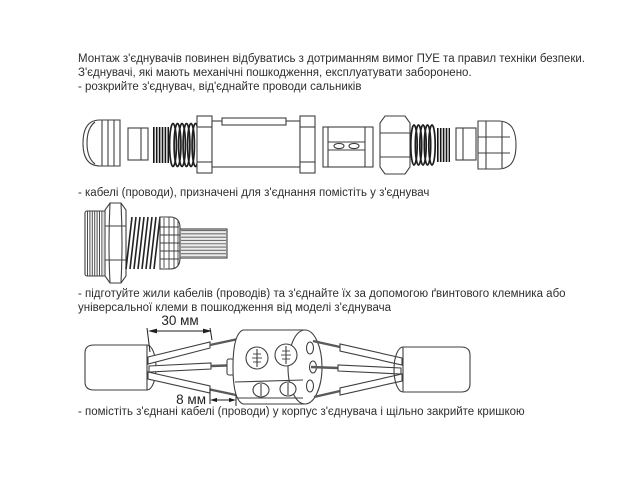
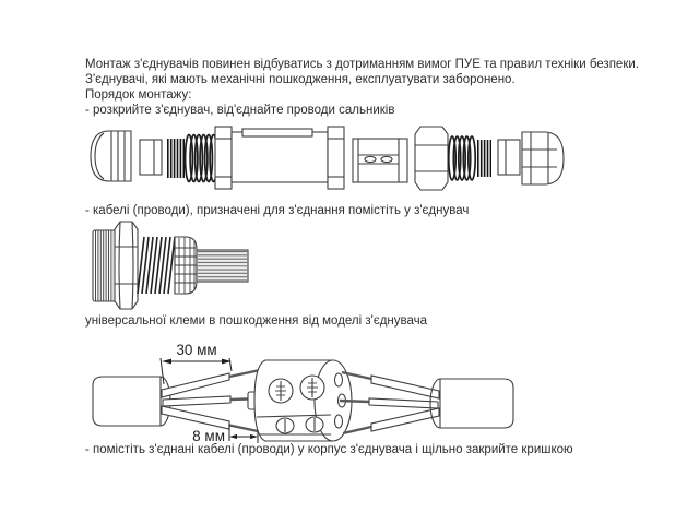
  Монтаж з'єднувачів повинен відбуватись з дотриманням вимог ПУЕ та правил техніки безпеки.
  З'єднувачі, які мають механічні пошкодження, експлуатувати заборонено.
+ Порядок монтажу:
  - розкрийте з'єднувач, від'єднайте проводи сальників
  - кабелі (проводи), призначені для з'єднання помістіть у з'єднувач
- - підготуйте жили кабелів (проводів) та з'єднайте їх за допомогою ґвинтового клемника або
  універсальної клеми в пошкодження від моделі з'єднувача
  30 мм
  8 мм
  - помістіть з'єднані кабелі (проводи) у корпус з'єднувача і щільно закрийте кришкою
